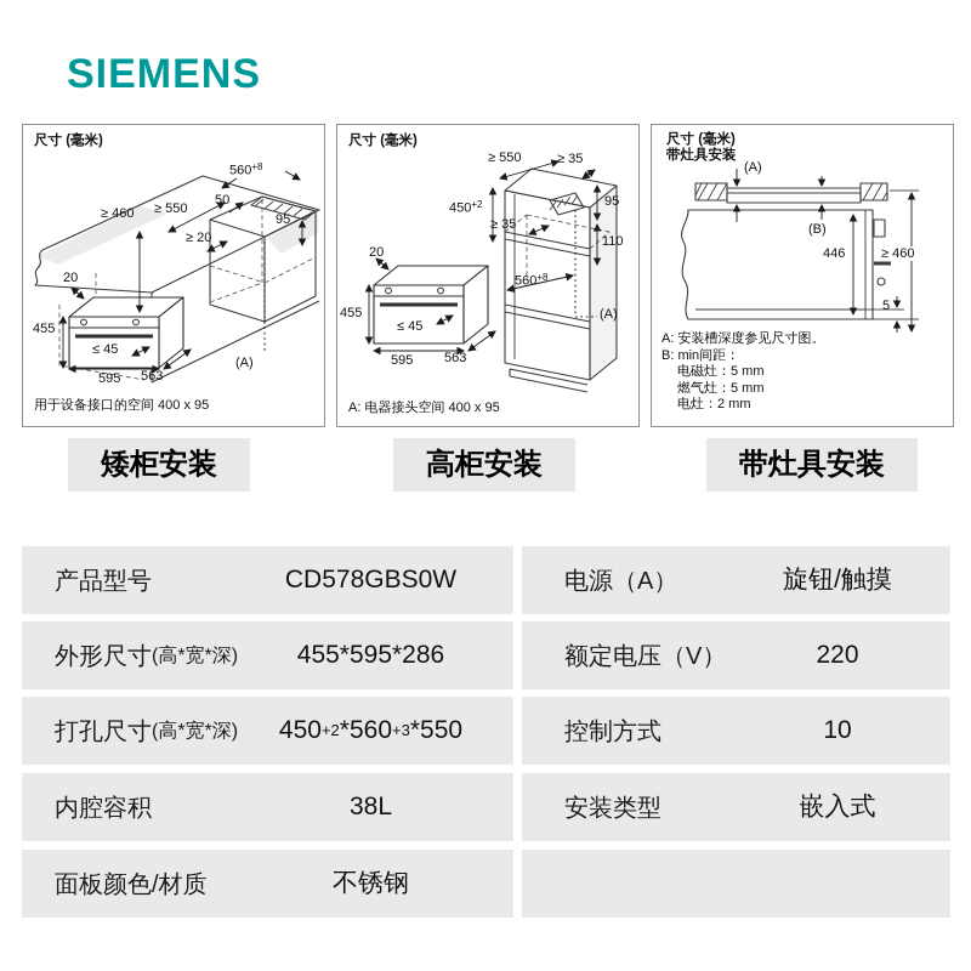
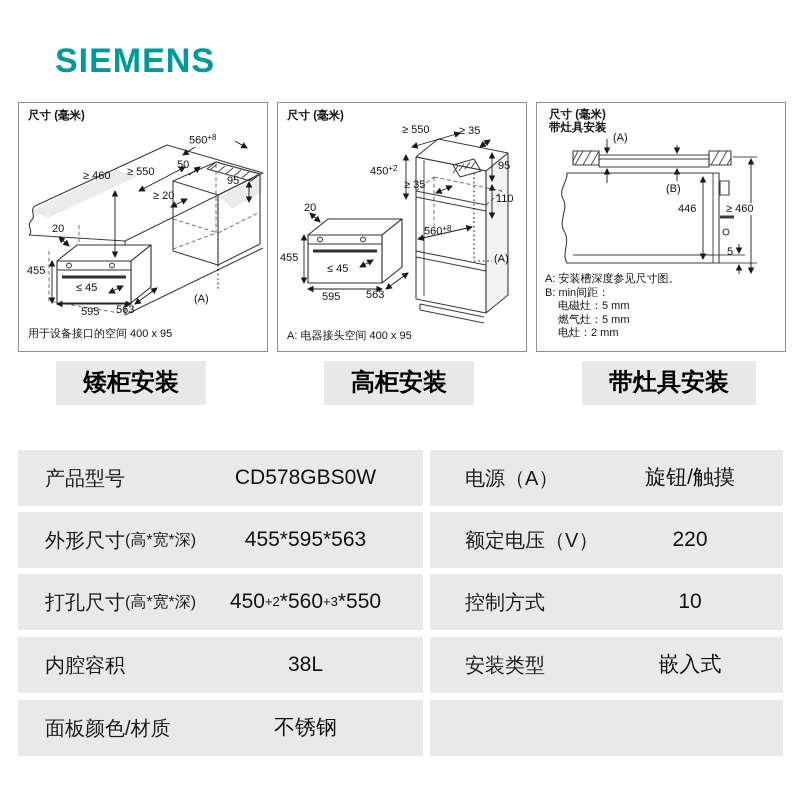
  SIEMENS
  尺寸 (毫米)
  560+8
  50
  ≥ 460
  ≥ 550
  ≥ 20
  95
  20
  455
  ≤ 45
  595
  563
  (A)
  用于设备接口的空间 400 x 95
  尺寸 (毫米)
  ≥ 550
  ≥ 35
  450+2
  ≥ 35
  95
  110
  560+8
  (A)
  20
  455
  ≤ 45
  595
  563
  A: 电器接头空间 400 x 95
  尺寸 (毫米)
  带灶具安装
  (A)
  (B)
  446
  ≥ 460
  5
  A: 安装槽深度参见尺寸图。
  B: min间距：
  电磁灶：5 mm
  燃气灶：5 mm
  电灶：2 mm
  矮柜安装
  高柜安装
  带灶具安装
  产品型号
  CD578GBS0W
  外形尺寸
  (高*宽*深)
- 455*595*286
+ 455*595*563
  打孔尺寸
  (高*宽*深)
  450
  +2
  *560
  +3
  *550
  内腔容积
  38L
  面板颜色/材质
  不锈钢
  电源（A）
  旋钮/触摸
  额定电压（V）
  220
  控制方式
  10
  安装类型
  嵌入式
